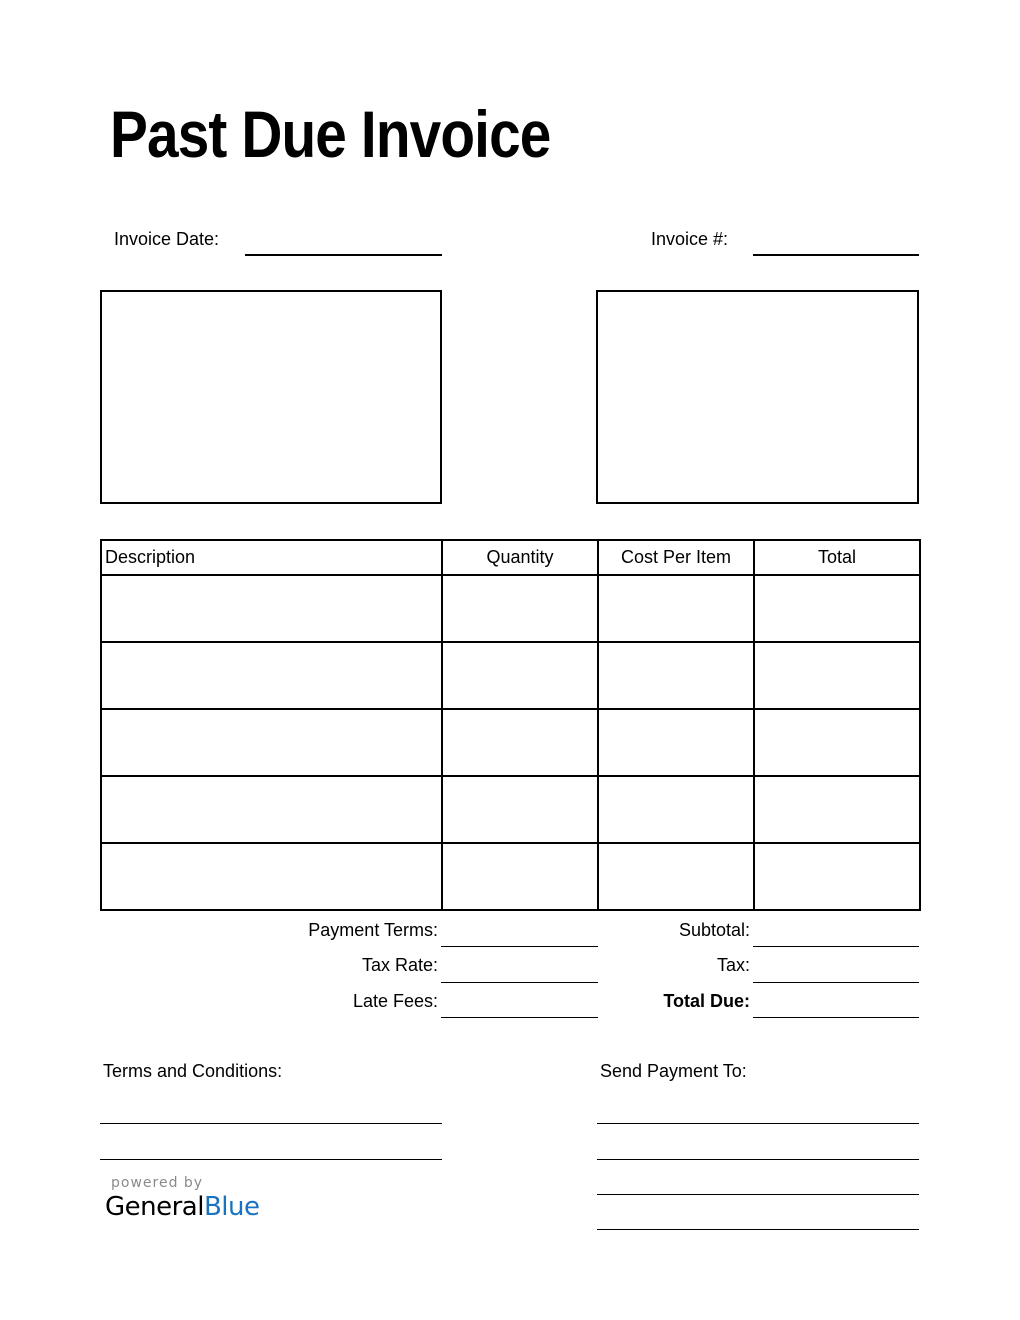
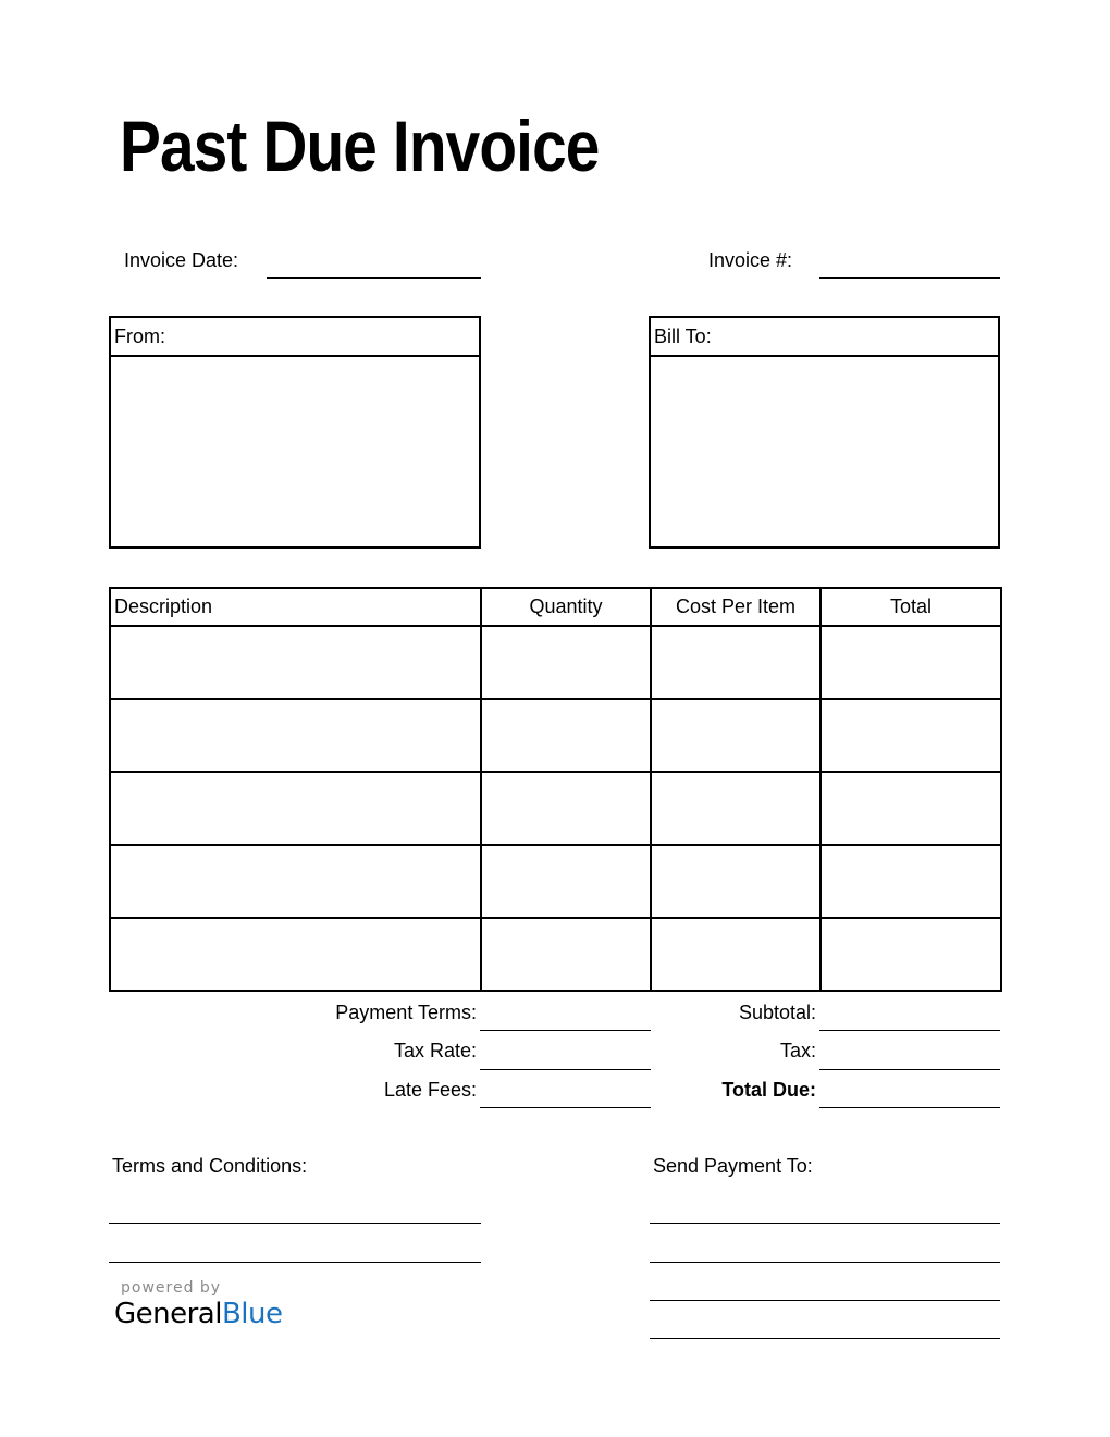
  Past Due Invoice
  Invoice Date:
  Invoice #:
+ From:
+ Bill To:
  Description	Quantity	Cost Per Item	Total
  Payment Terms:
  Tax Rate:
  Late Fees:
  Subtotal:
  Tax:
  Total Due:
  Terms and Conditions:
  Send Payment To:
  powered by
  GeneralBlue
